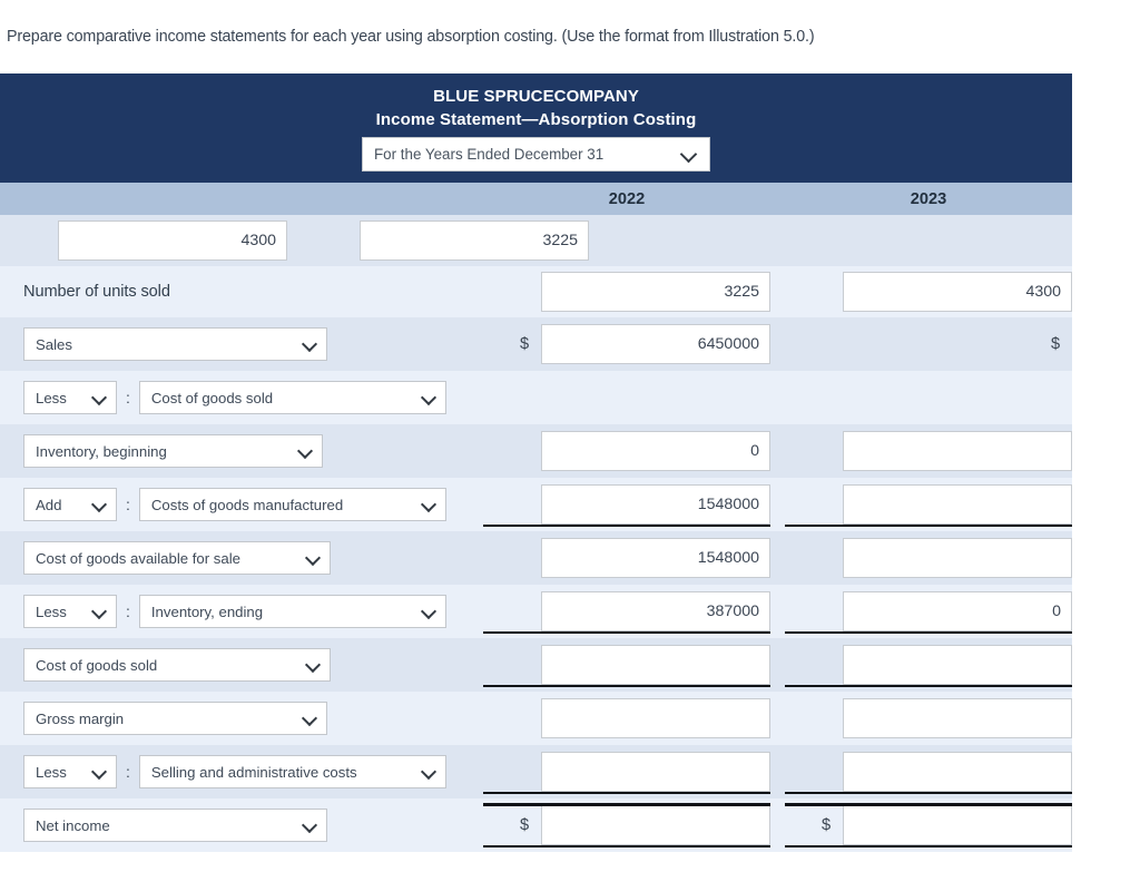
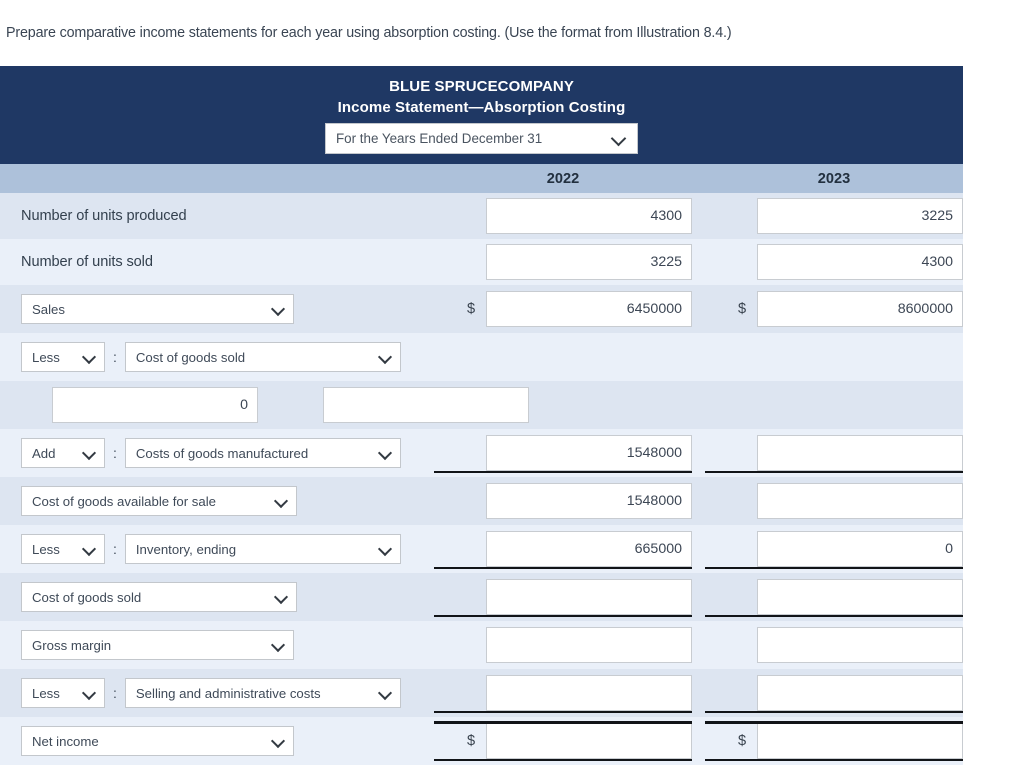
- Prepare comparative income statements for each year using absorption costing. (Use the format from Illustration 5.0.)
+ Prepare comparative income statements for each year using absorption costing. (Use the format from Illustration 8.4.)
  BLUE SPRUCECOMPANY
  Income Statement—Absorption Costing
  For the Years Ended December 31
  2022
  2023
+ Number of units produced
  4300
  3225
  Number of units sold
  3225
  4300
  Sales
  $
  6450000
  $
+ 8600000
  Less
  :
  Cost of goods sold
- Inventory, beginning
  0
  Add
  :
  Costs of goods manufactured
  1548000
  Cost of goods available for sale
  1548000
  Less
  :
  Inventory, ending
- 387000
+ 665000
  0
  Cost of goods sold
  Gross margin
  Less
  :
  Selling and administrative costs
  Net income
  $
  $
